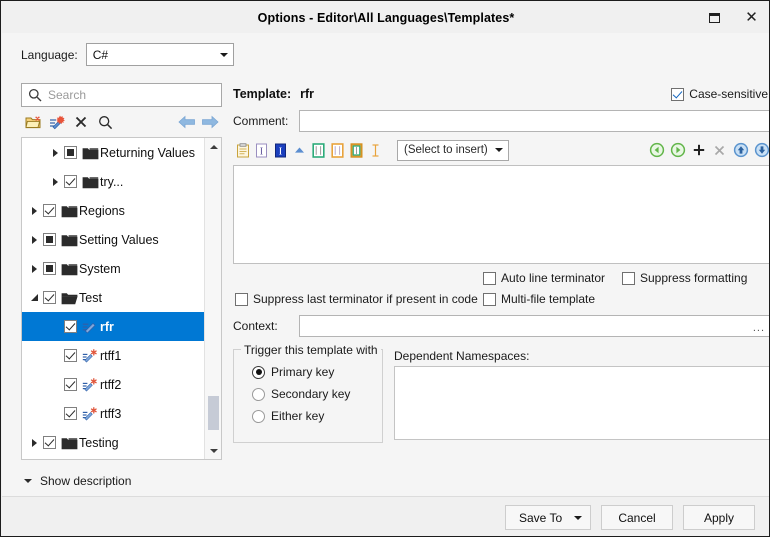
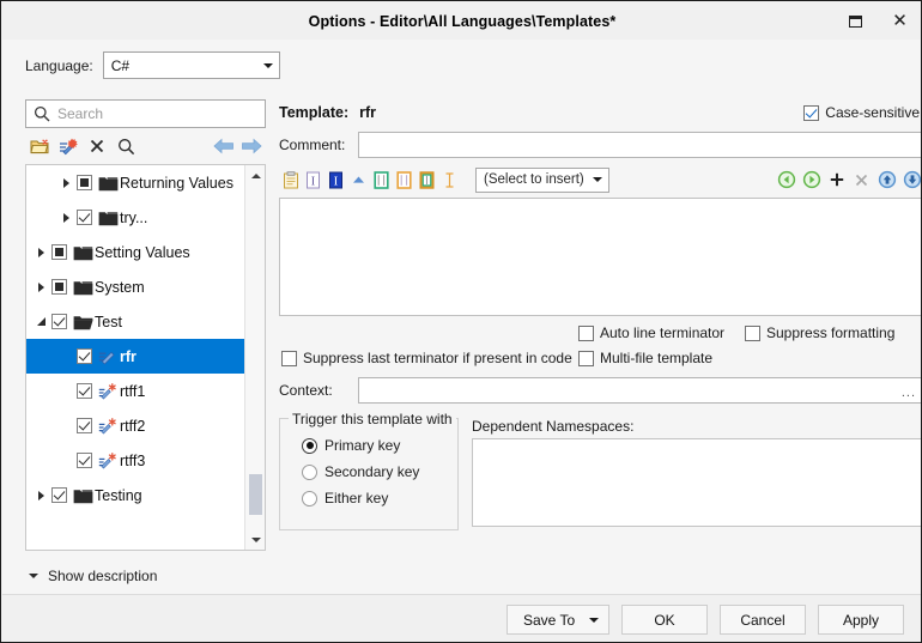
  Options - Editor\All Languages\Templates*
  ✕
  Language:
  C#
  Search
  Returning Values
  try...
- Regions
  Setting Values
  System
  Test
  rfr
  rtff1
  rtff2
  rtff3
  Testing
  Template:
  rfr
  Case-sensitive
  Comment:
  I
  I
  (Select to insert)
  Auto line terminator
  Suppress formatting
  Suppress last terminator if present in code
  Multi-file template
  Context:
  ...
  Trigger this template with
  Primary key
  Secondary key
  Either key
  Dependent Namespaces:
  Show description
  Save To
+ OK
  Cancel
  Apply
